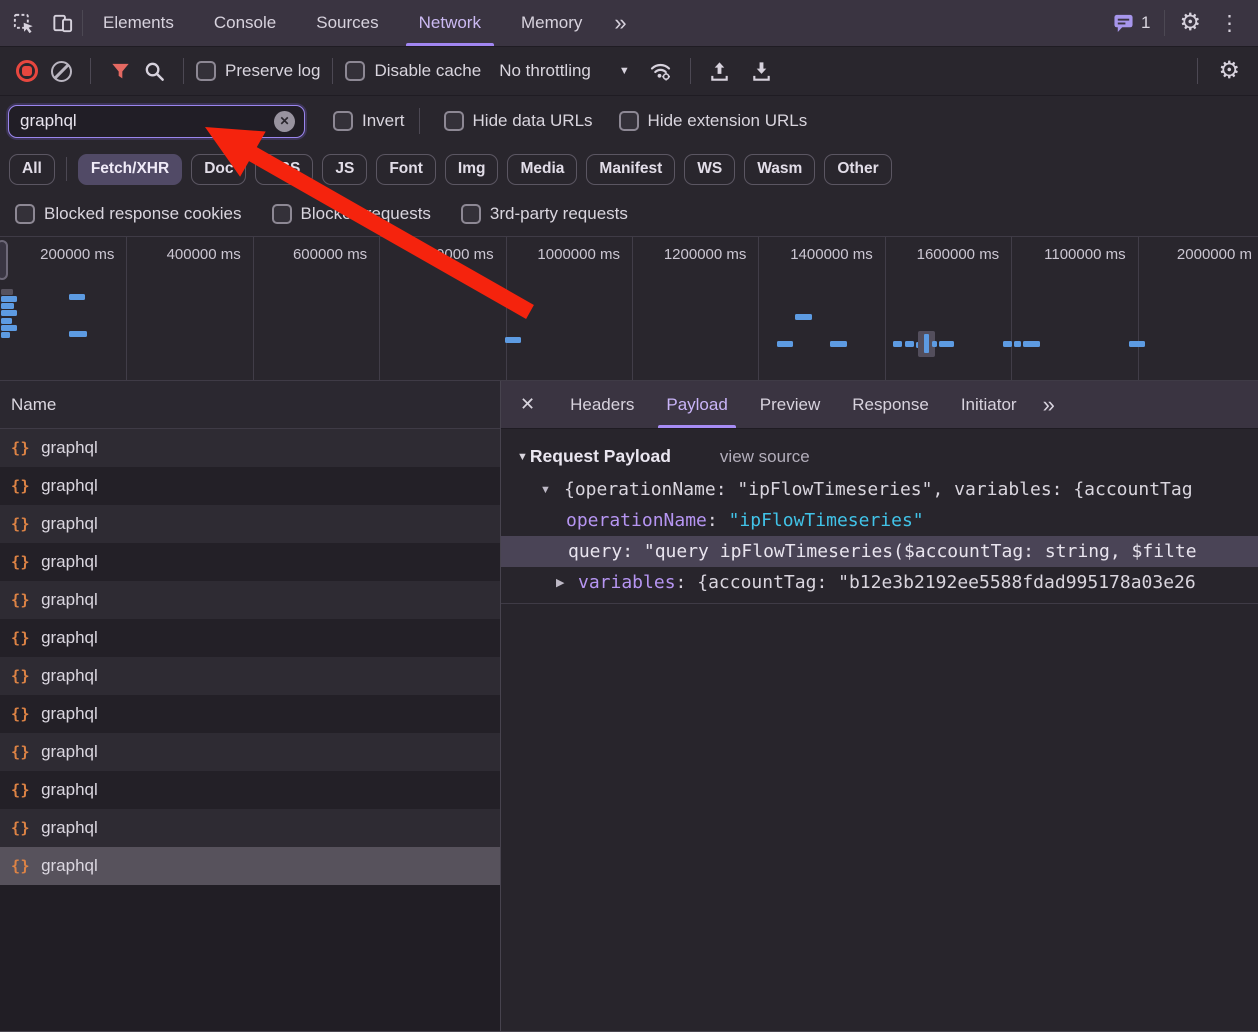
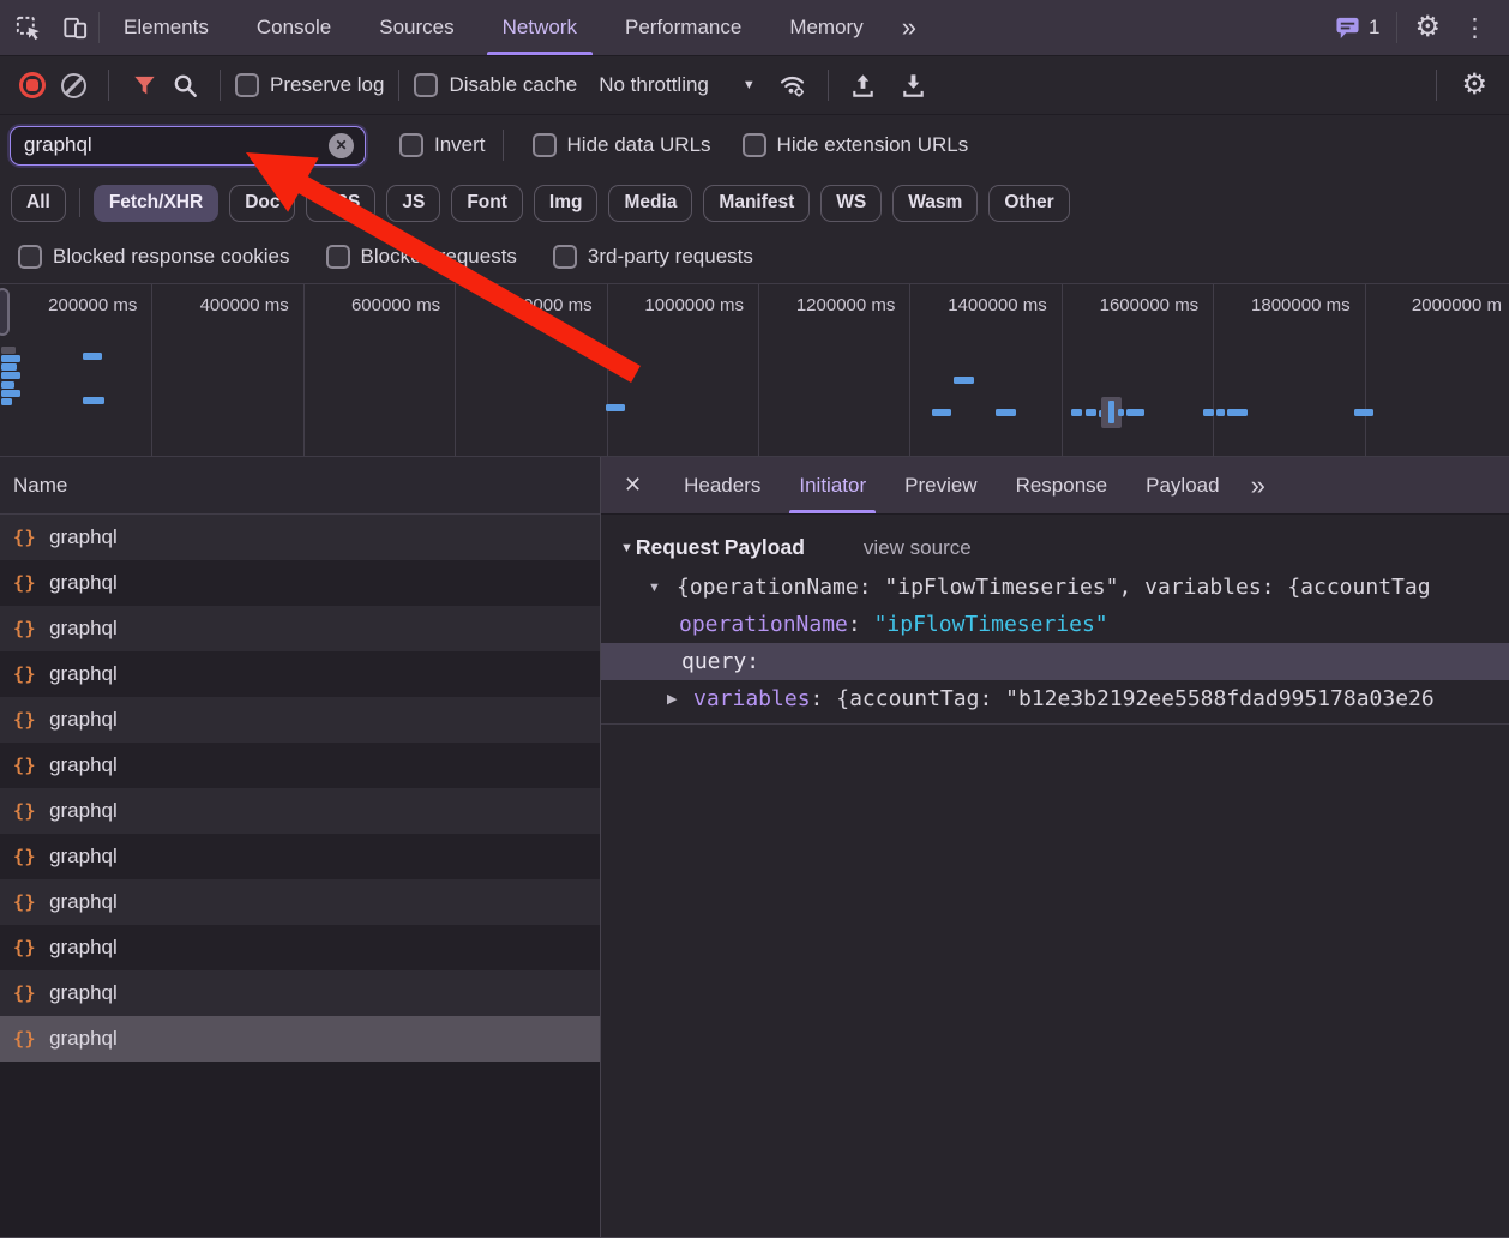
  Elements
  Console
  Sources
  Network
+ Performance
  Memory
  »
  1
  ⚙
  ⋮
  Preserve log
  Disable cache
  No throttling
  ▼
  ⚙
  graphql
  ✕
  Invert
  Hide data URLs
  Hide extension URLs
  All
  Fetch/XHR
  Doc
  JS
  Font
  Img
  Media
  Manifest
  WS
  Wasm
  Other
  Blocked response cookies
  Blockequests
  3rd-party requests
  200000 ms
  400000 ms
  600000 ms
  1000000 ms
  1200000 ms
  1400000 ms
  1600000 ms
- 1100000 ms
+ 1800000 ms
  2000000 m
  Name
  {}
  graphql
  {}
  graphql
  {}
  graphql
  {}
  graphql
  {}
  graphql
  {}
  graphql
  {}
  graphql
  {}
  graphql
  {}
  graphql
  {}
  graphql
  {}
  graphql
  {}
  graphql
  ✕
  Headers
- Payload
+ Initiator
  Preview
  Response
- Initiator
+ Payload
  »
  ▼
  Request Payload
  view source
  ▼
  {operationName: "ipFlowTimeseries", variables: {accountTag
  operationName
  :
  "ipFlowTimeseries"
  query
  :
- "query ipFlowTimeseries($accountTag: string, $filte
  ▶
  variables
  :
  {accountTag: "b12e3b2192ee5588fdad995178a03e26
